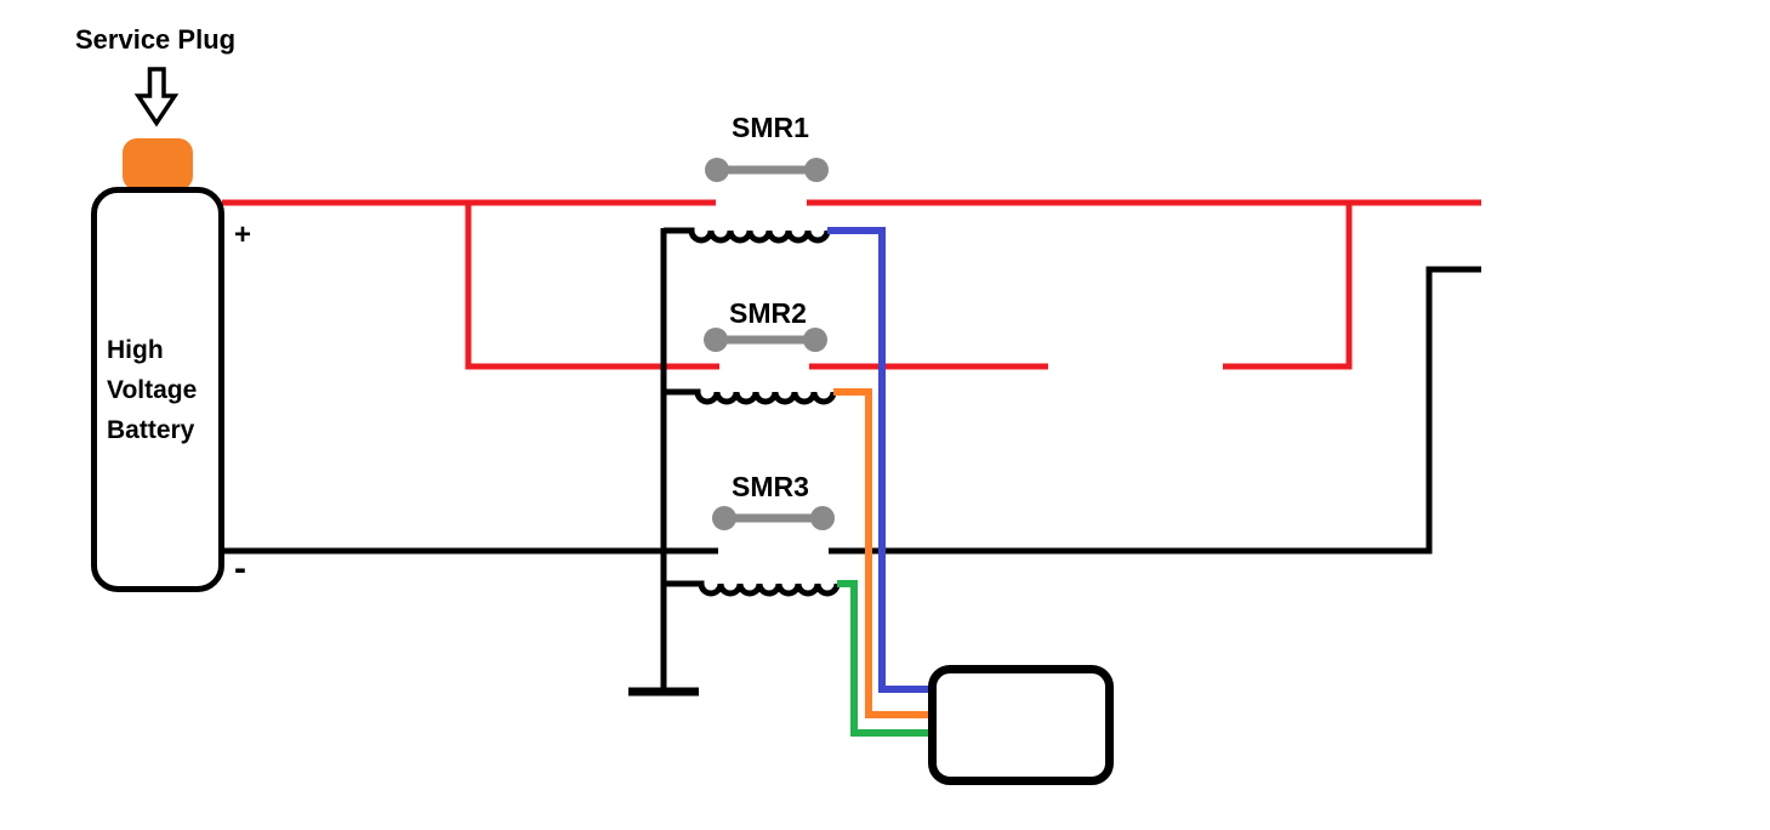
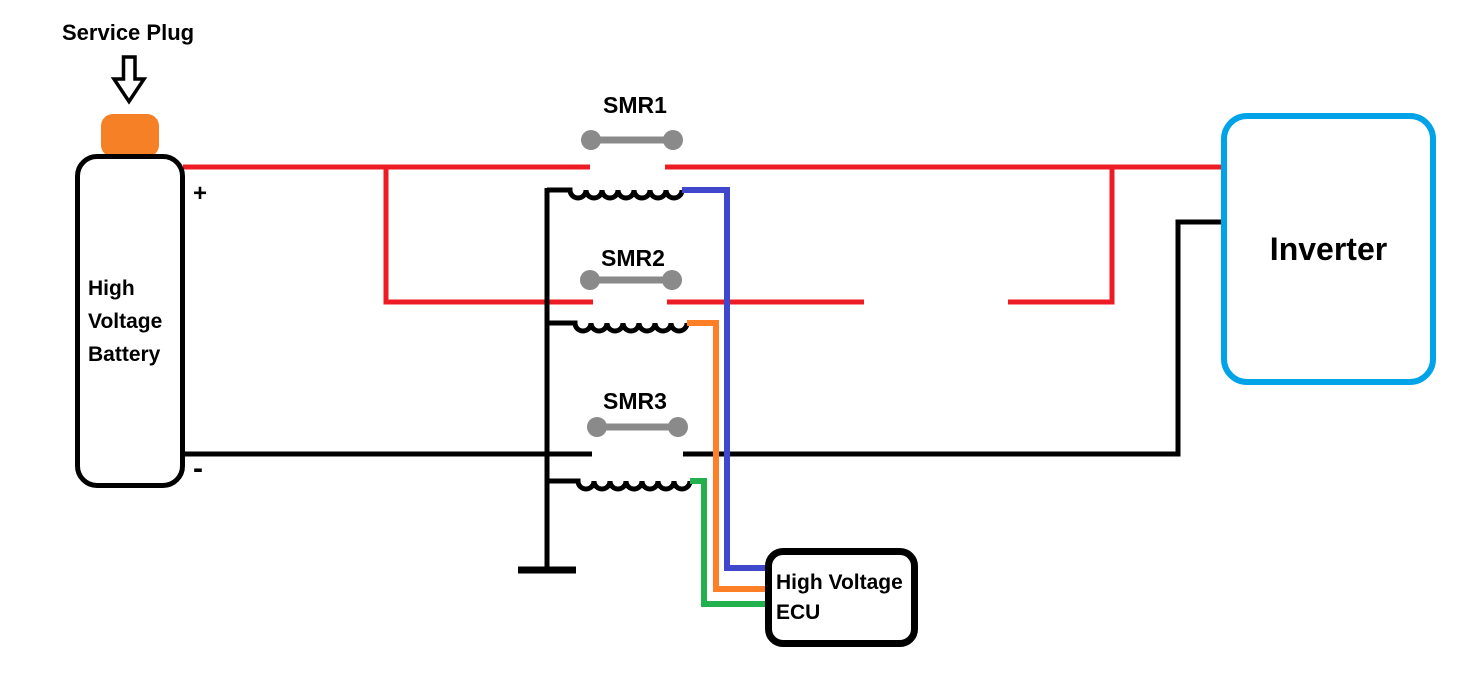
  Service Plug
  High Voltage Battery
  +
  -
  SMR1
  SMR2
  SMR3
+ Inverter
+ High Voltage ECU
